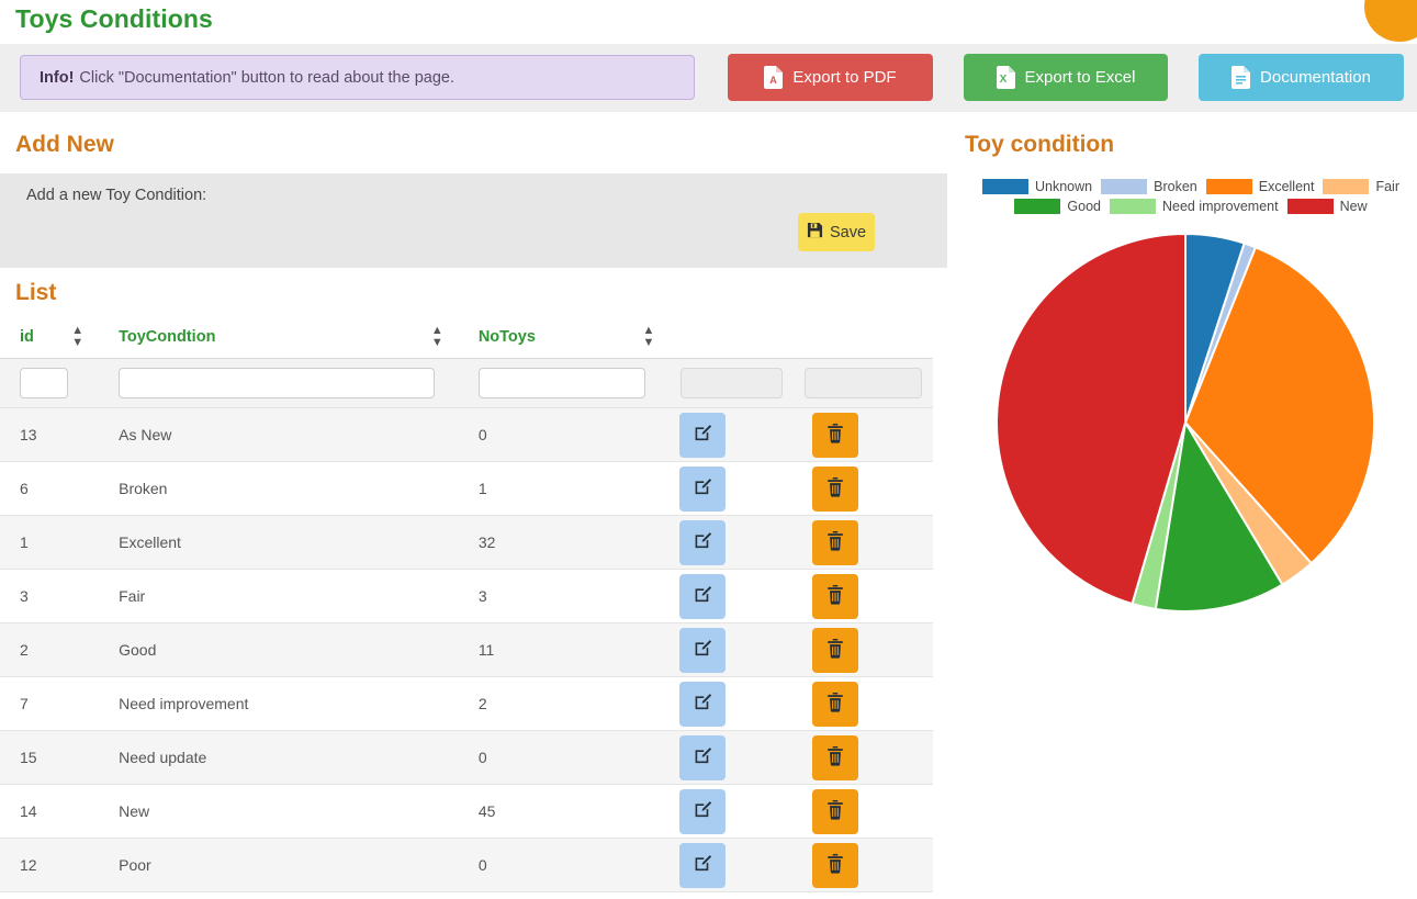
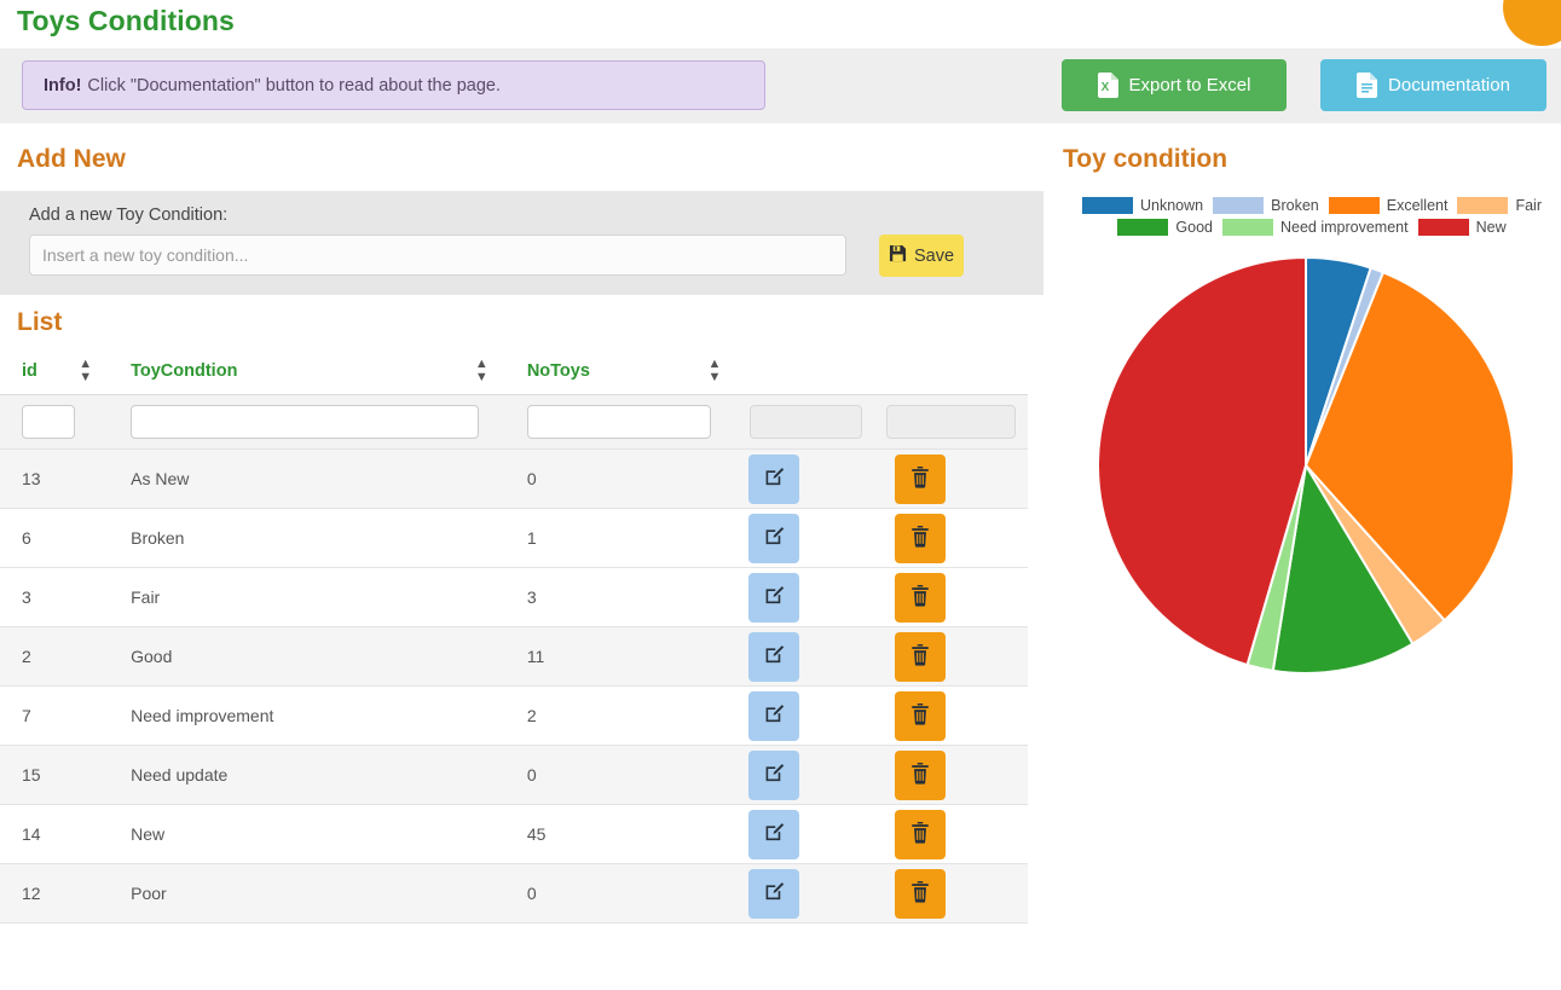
  Toys Conditions
  Info!
  Click "Documentation" button to read about the page.
- A
- Export to PDF
  X
  Export to Excel
  Documentation
  Add New
  Add a new Toy Condition:
+ Insert a new toy condition...
  Save
  List
  id ▲▼	ToyCondtion ▲▼	NoToys ▲▼
  13	As New	0
  6	Broken	1
- 1	Excellent	32
  3	Fair	3
  2	Good	11
  7	Need improvement	2
  15	Need update	0
  14	New	45
  12	Poor	0
  Toy condition
  Unknown
  Broken
  Excellent
  Fair
  Good
  Need improvement
  New
